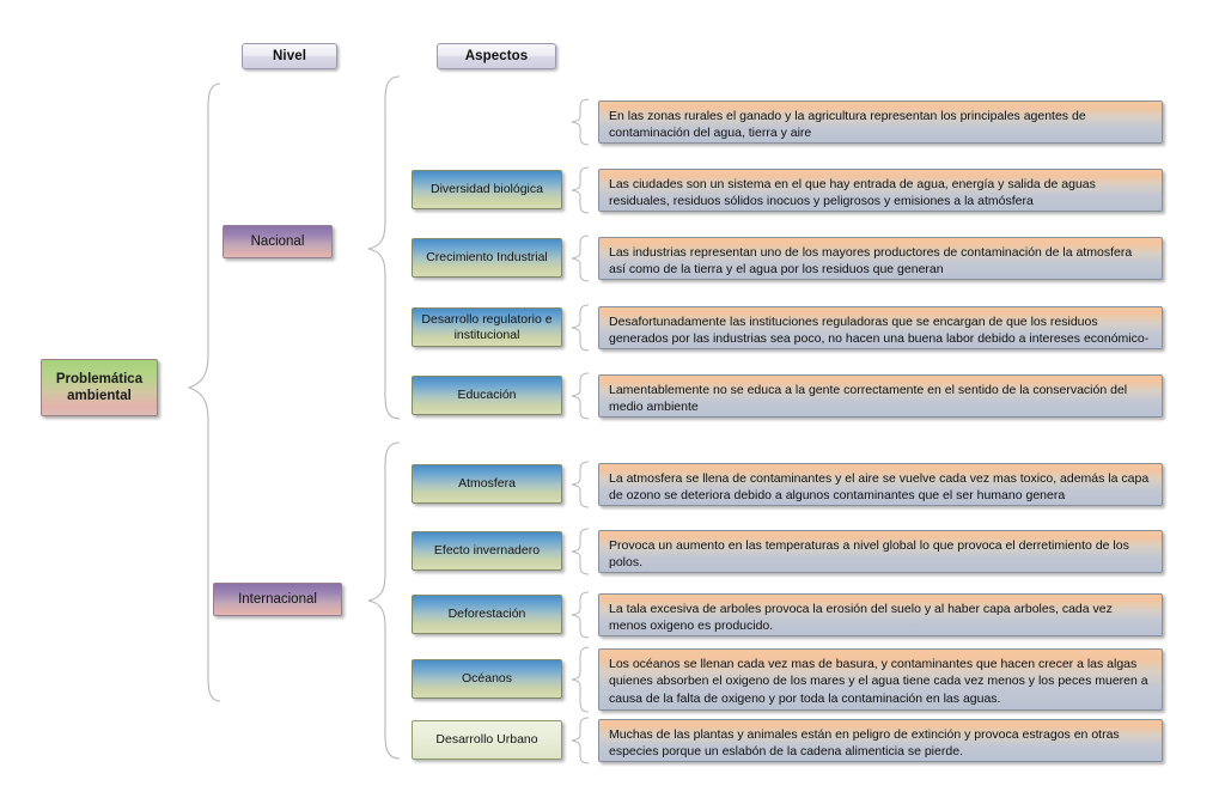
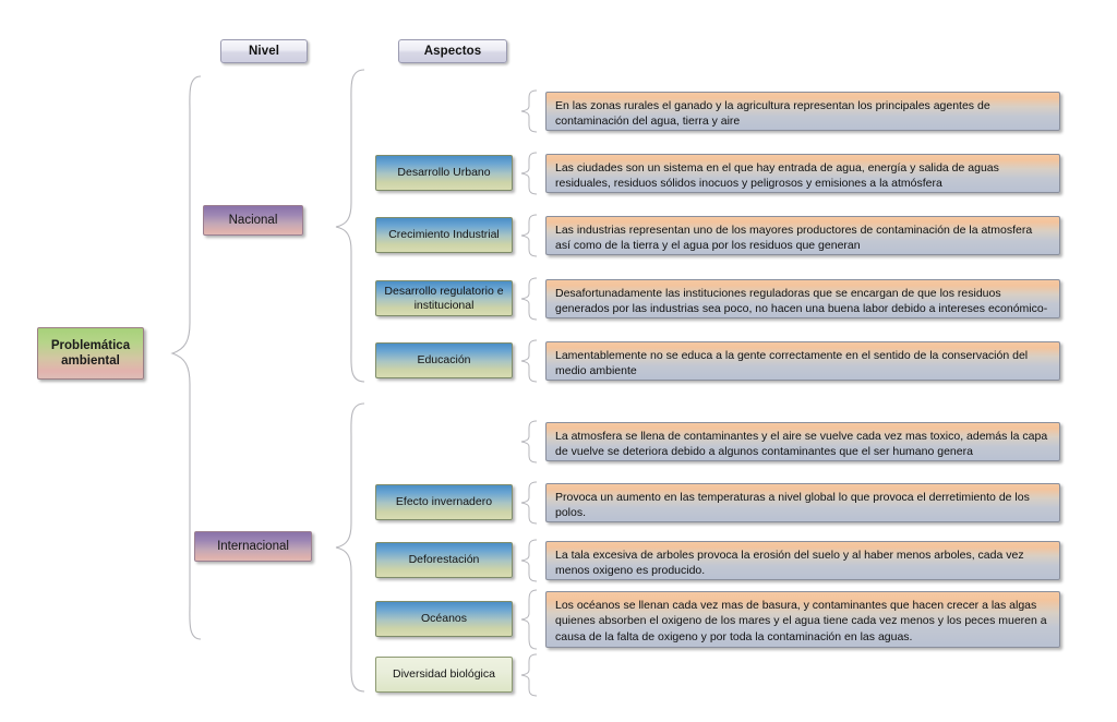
  Nivel
  Aspectos
  Problemática
  ambiental
  Nacional
  Internacional
- Diversidad biológica
+ Desarrollo Urbano
  Crecimiento Industrial
  Desarrollo regulatorio e institucional
  Educación
- Atmosfera
  Efecto invernadero
  Deforestación
  Océanos
- Desarrollo Urbano
+ Diversidad biológica
  En las zonas rurales el ganado y la agricultura representan los principales agentes de contaminación del agua, tierra y aire
  Las ciudades son un sistema en el que hay entrada de agua, energía y salida de aguas residuales, residuos sólidos inocuos y peligrosos y emisiones a la atmósfera
  Las industrias representan uno de los mayores productores de contaminación de la atmosfera así como de la tierra y el agua por los residuos que generan
  Desafortunadamente las instituciones reguladoras que se encargan de que los residuos generados por las industrias sea poco, no hacen una buena labor debido a intereses económico-
  Lamentablemente no se educa a la gente correctamente en el sentido de la conservación del medio ambiente
- La atmosfera se llena de contaminantes y el aire se vuelve cada vez mas toxico, además la capa de ozono se deteriora debido a algunos contaminantes que el ser humano genera
+ La atmosfera se llena de contaminantes y el aire se vuelve cada vez mas toxico, además la capa de vuelve se deteriora debido a algunos contaminantes que el ser humano genera
  Provoca un aumento en las temperaturas a nivel global lo que provoca el derretimiento de los polos.
- La tala excesiva de arboles provoca la erosión del suelo y al haber capa arboles, cada vez menos oxigeno es producido.
+ La tala excesiva de arboles provoca la erosión del suelo y al haber menos arboles, cada vez menos oxigeno es producido.
  Los océanos se llenan cada vez mas de basura, y contaminantes que hacen crecer a las algas quienes absorben el oxigeno de los mares y el agua tiene cada vez menos y los peces mueren a causa de la falta de oxigeno y por toda la contaminación en las aguas.
- Muchas de las plantas y animales están en peligro de extinción y provoca estragos en otras especies porque un eslabón de la cadena alimenticia se pierde.
